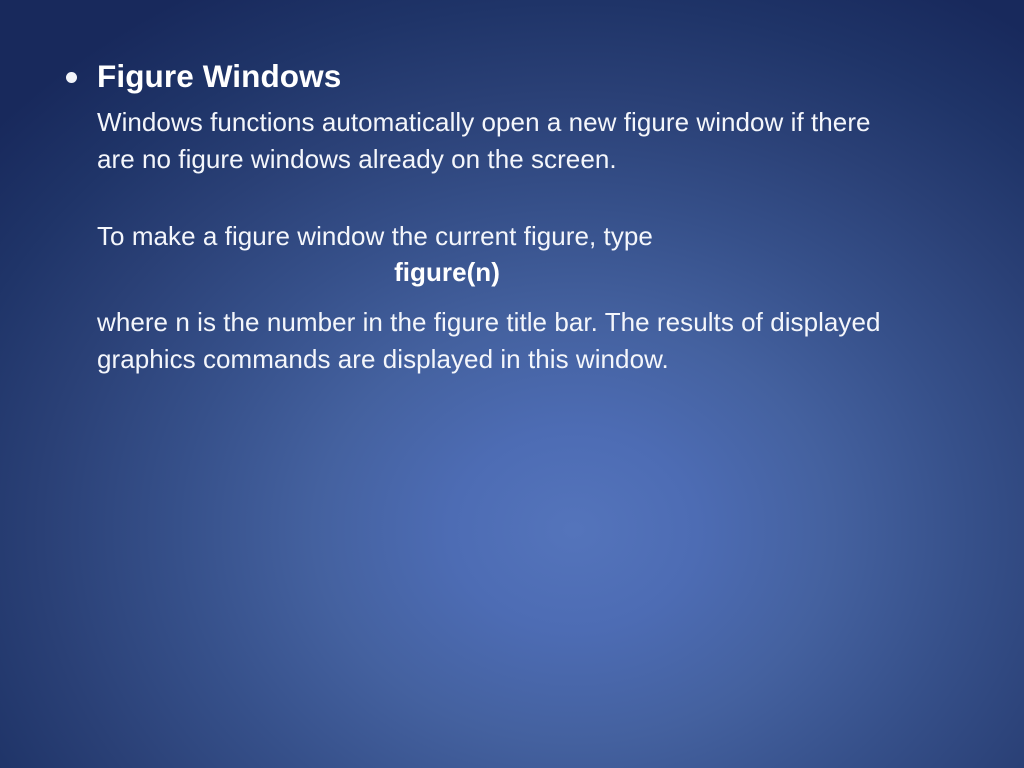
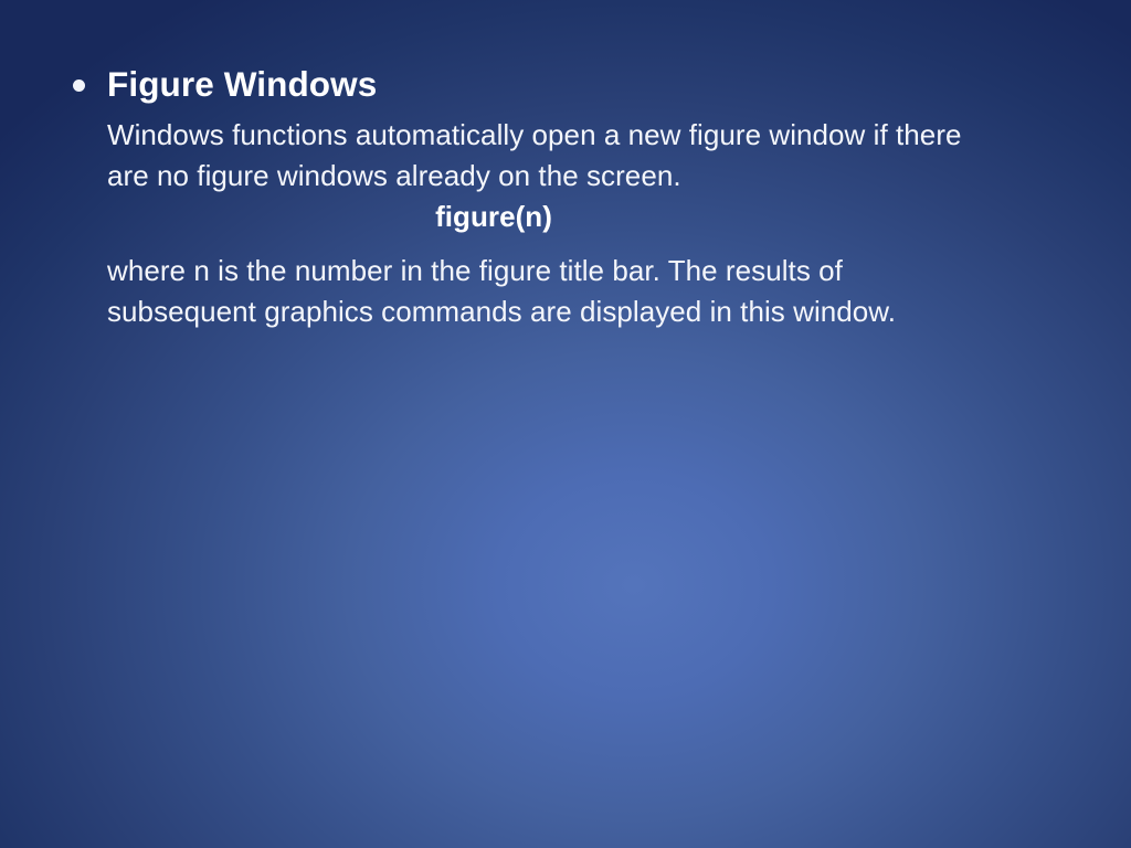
  Figure Windows
  Windows functions automatically open a new figure window if there are no figure windows already on the screen.
- To make a figure window the current figure, type
  figure(n)
- where n is the number in the figure title bar. The results of displayed graphics commands are displayed in this window.
+ where n is the number in the figure title bar. The results of subsequent graphics commands are displayed in this window.
